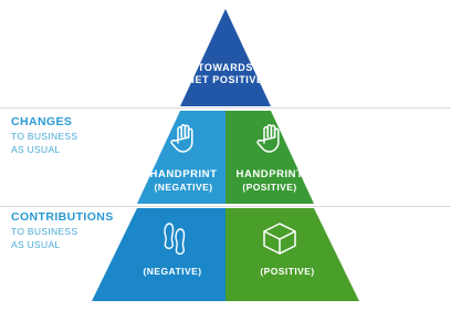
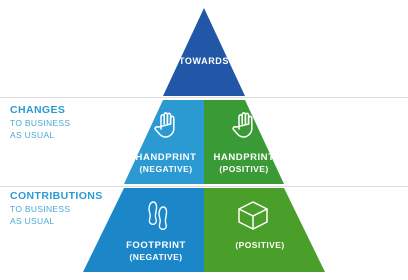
  CHANGES
  TO BUSINESS
  AS USUAL
  CONTRIBUTIONS
  TO BUSINESS
  AS USUAL
  TOWARDS
- NET POSITIVE
  HANDPRINT
  (NEGATIVE)
  HANDPRINT
  (POSITIVE)
+ FOOTPRINT
  (NEGATIVE)
  (POSITIVE)
